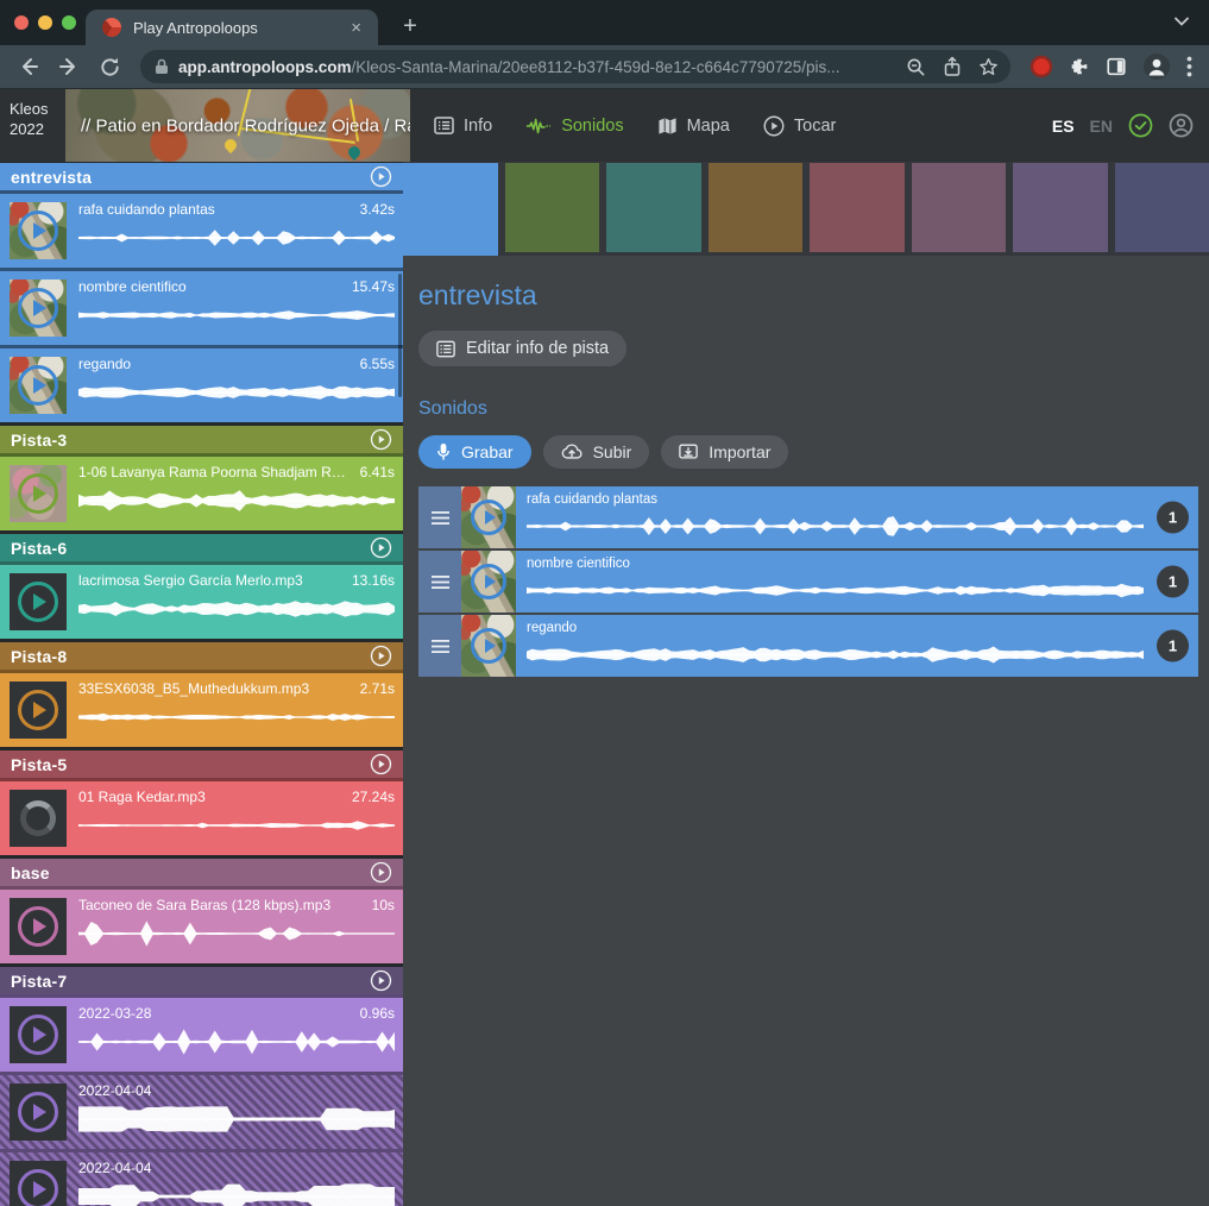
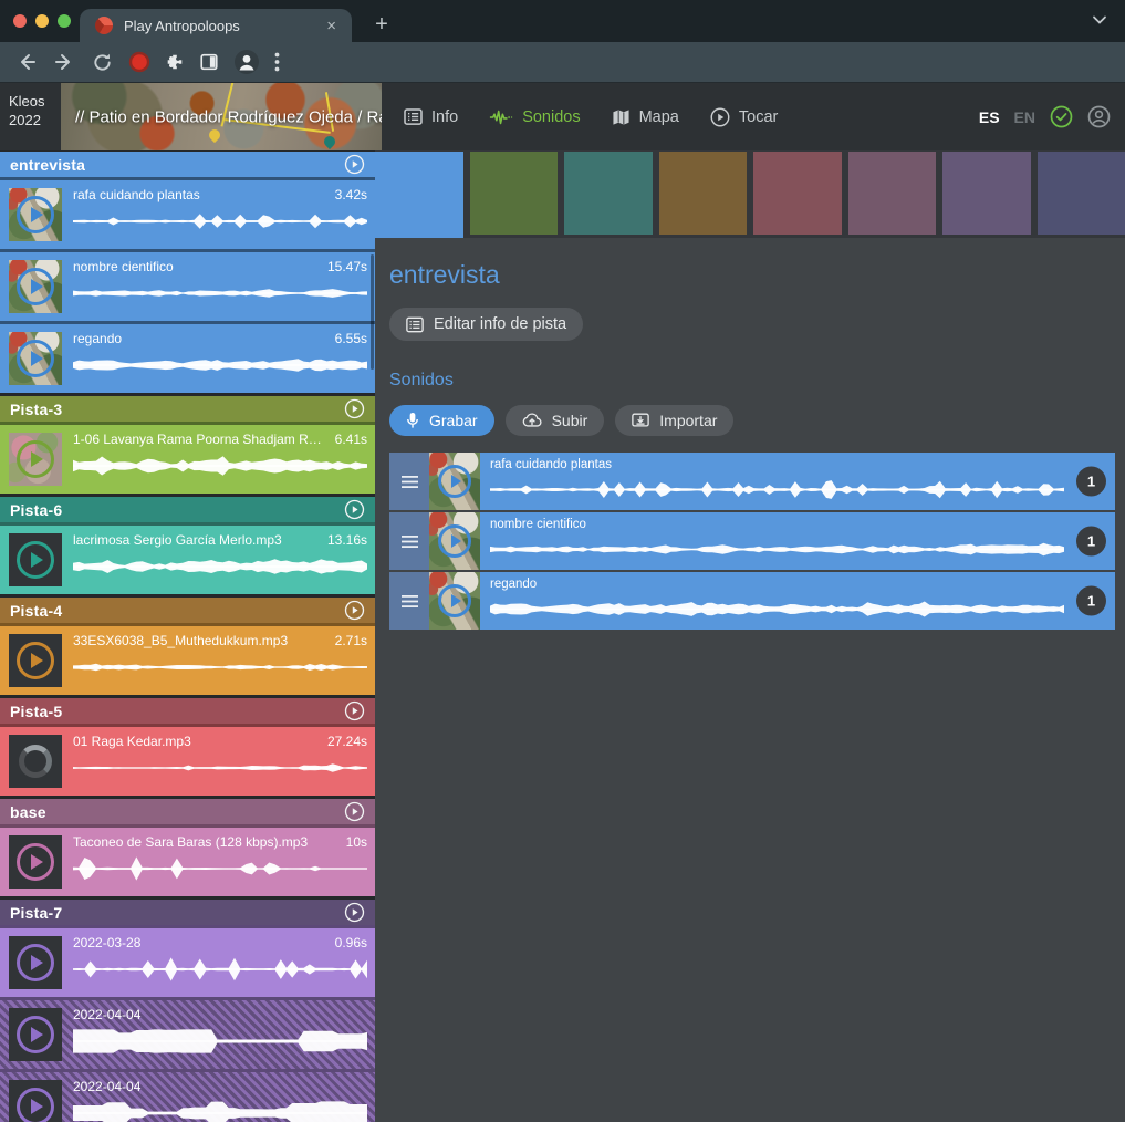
  Play Antropoloops
  ×
  +
- app.antropoloops.com/Kleos-Santa-Marina/20ee8112-b37f-459d-8e12-c664c7790725/pis...
  Kleos
  2022
  // Patio en Bordador Rodríguez Ojeda / R
  Info
  Sonidos
  Mapa
  Tocar
  ES
  EN
  entrevista
  rafa cuidando plantas
  3.42s
  nombre cientifico
  15.47s
  regando
  6.55s
  Pista-3
  1-06 Lavanya Rama Poorna Shadjam Rupak
  6.41s
  Pista-6
  lacrimosa Sergio García Merlo.mp3
  13.16s
- Pista-8
+ Pista-4
  33ESX6038_B5_Muthedukkum.mp3
  2.71s
  Pista-5
  01 Raga Kedar.mp3
  27.24s
  base
  Taconeo de Sara Baras (128 kbps).mp3
  10s
  Pista-7
  2022-03-28
  0.96s
  2022-04-04
  2022-04-04
  entrevista
  Editar info de pista
  Sonidos
  Grabar
  Subir
  Importar
  rafa cuidando plantas
  1
  nombre cientifico
  1
  regando
  1
